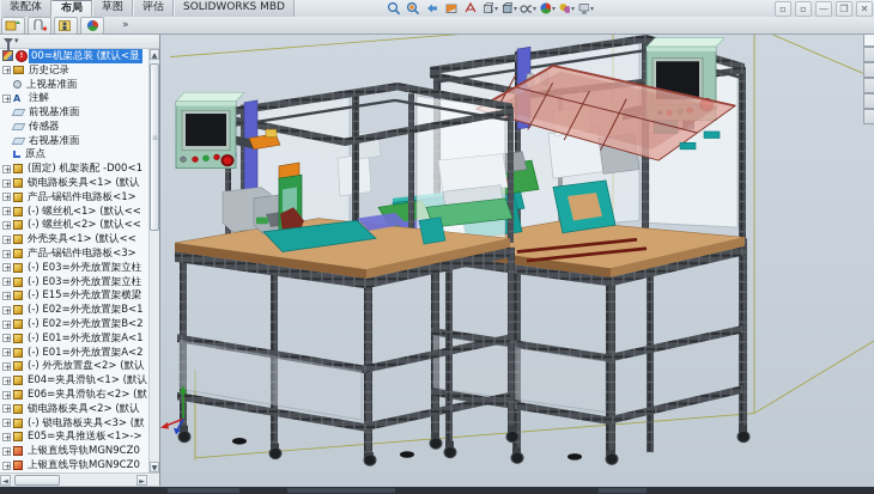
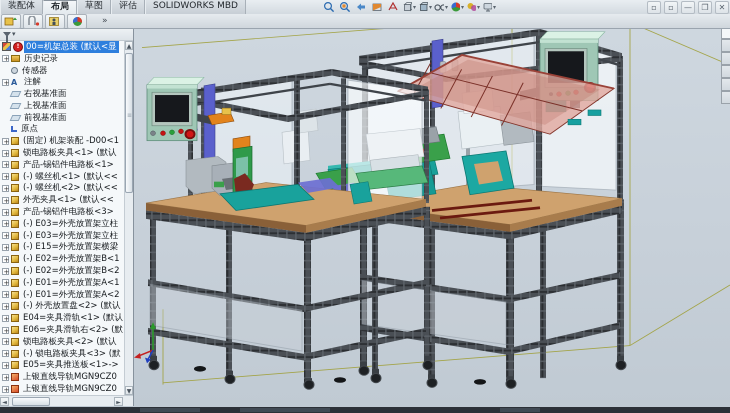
  装配体
  布局
  草图
  评估
  SOLIDWORKS MBD
  ▫
  ▫
  —
  ❐
  ✕
  »
  ▾
  00=机架总装 (默认<显
  历史记录
- 上视基准面
+ 传感器
  注解
- 前视基准面
+ 右视基准面
- 传感器
+ 上视基准面
- 右视基准面
+ 前视基准面
  原点
  (固定) 机架装配 -D00<1
  锁电路板夹具<1> (默认
  产品-锡铝件电路板<1>
  (-) 螺丝机<1> (默认<<
  (-) 螺丝机<2> (默认<<
  外壳夹具<1> (默认<<
  产品-锡铝件电路板<3>
  (-) E03=外壳放置架立柱
  (-) E03=外壳放置架立柱
  (-) E15=外壳放置架横梁
  (-) E02=外壳放置架B<1
  (-) E02=外壳放置架B<2
  (-) E01=外壳放置架A<1
  (-) E01=外壳放置架A<2
  (-) 外壳放置盘<2> (默认
  E04=夹具滑轨<1> (默认
  E06=夹具滑轨右<2> (默
  锁电路板夹具<2> (默认
  (-) 锁电路板夹具<3> (默
  E05=夹具推送板<1>->
  上银直线导轨MGN9CZ0
  上银直线导轨MGN9CZ0
